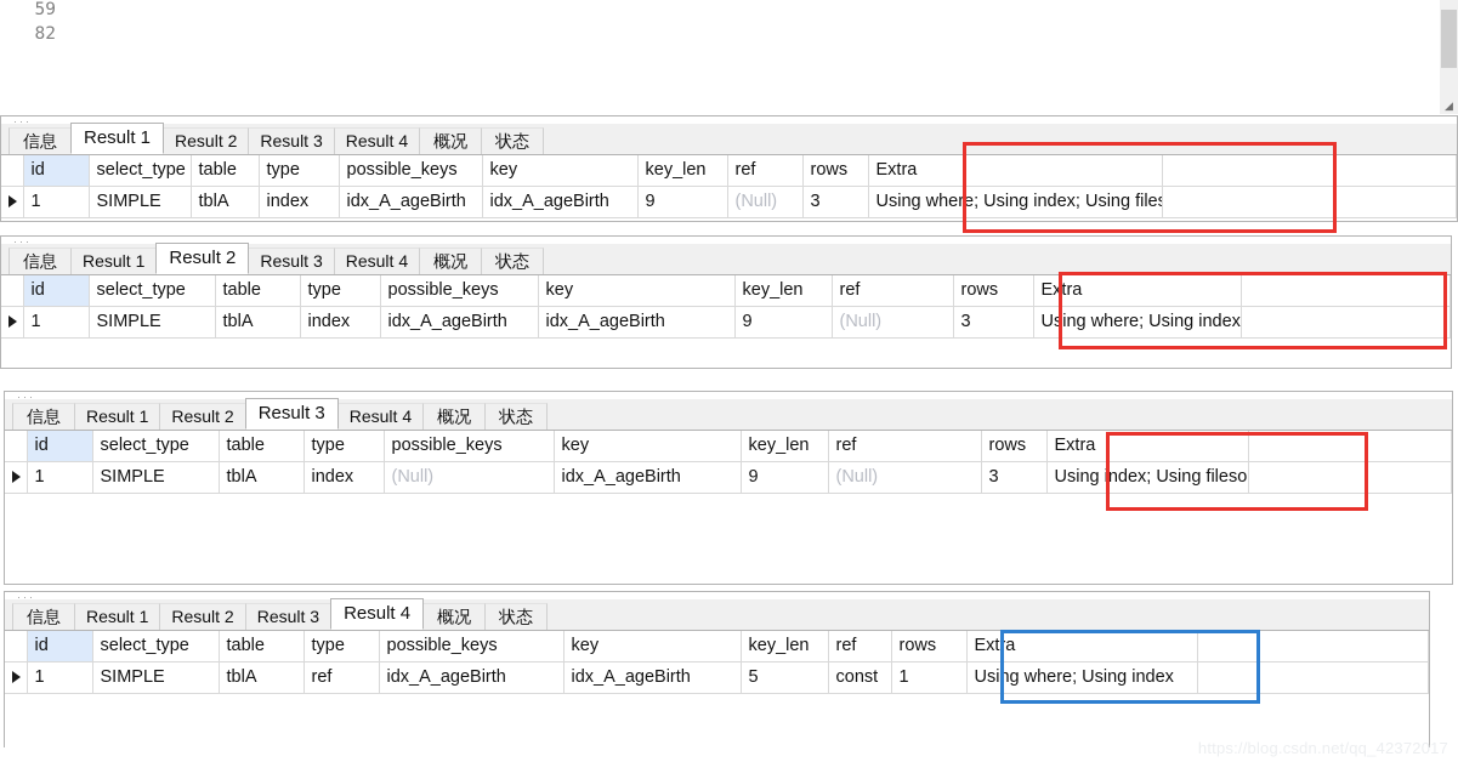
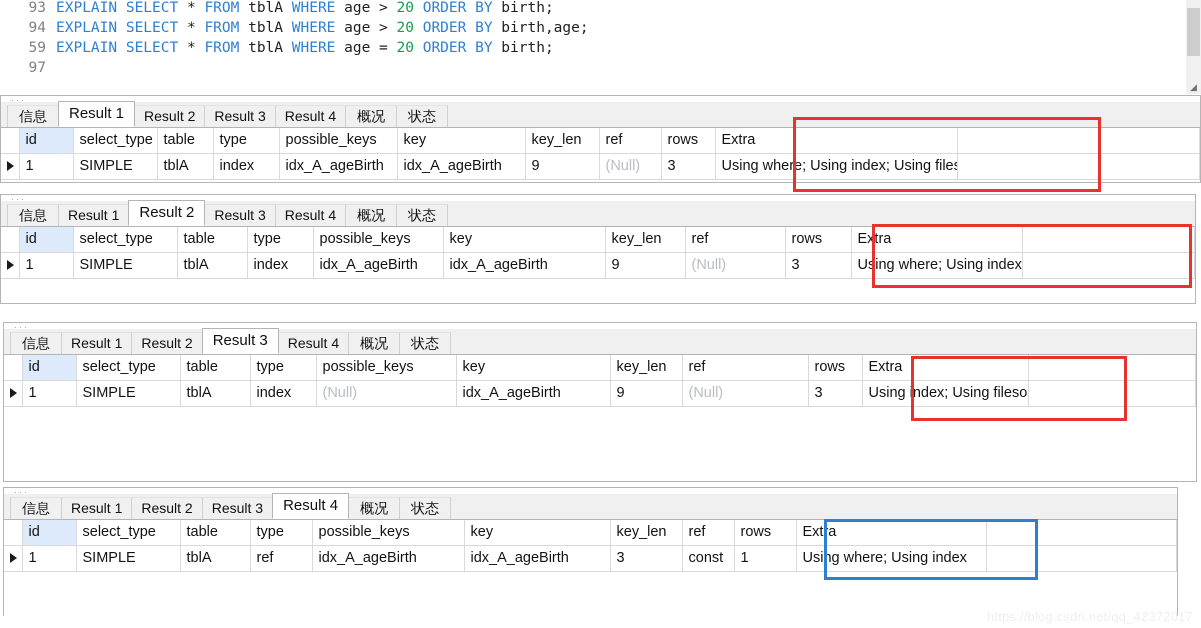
+ 93
+ EXPLAIN SELECT * FROM tblA WHERE age > 20 ORDER BY birth;
+ 94
+ EXPLAIN SELECT * FROM tblA WHERE age > 20 ORDER BY birth,age;
  59
+ EXPLAIN SELECT * FROM tblA WHERE age = 20 ORDER BY birth;
- 82
+ 97
  ◢
  ···
  信息
  Result 1
  Result 2
  Result 3
  Result 4
  概况
  状态
  	id	select_type	table	type	possible_keys	key	key_len	ref	rows	Extra
  	1	SIMPLE	tblA	index	idx_A_ageBirth	idx_A_ageBirth	9	(Null)	3	Using where; Using index; Using files
  ···
  信息
  Result 1
  Result 2
  Result 3
  Result 4
  概况
  状态
  	id	select_type	table	type	possible_keys	key	key_len	ref	rows	Extra
  	1	SIMPLE	tblA	index	idx_A_ageBirth	idx_A_ageBirth	9	(Null)	3	Using where; Using index
  ···
  信息
  Result 1
  Result 2
  Result 3
  Result 4
  概况
  状态
  	id	select_type	table	type	possible_keys	key	key_len	ref	rows	Extra
  	1	SIMPLE	tblA	index	(Null)	idx_A_ageBirth	9	(Null)	3	Using index; Using fileso
  ···
  信息
  Result 1
  Result 2
  Result 3
  Result 4
  概况
  状态
  	id	select_type	table	type	possible_keys	key	key_len	ref	rows	Extra
- 	1	SIMPLE	tblA	ref	idx_A_ageBirth	idx_A_ageBirth	5	const	1	Using where; Using index
+ 	1	SIMPLE	tblA	ref	idx_A_ageBirth	idx_A_ageBirth	3	const	1	Using where; Using index
  https://blog.csdn.net/qq_42372017
